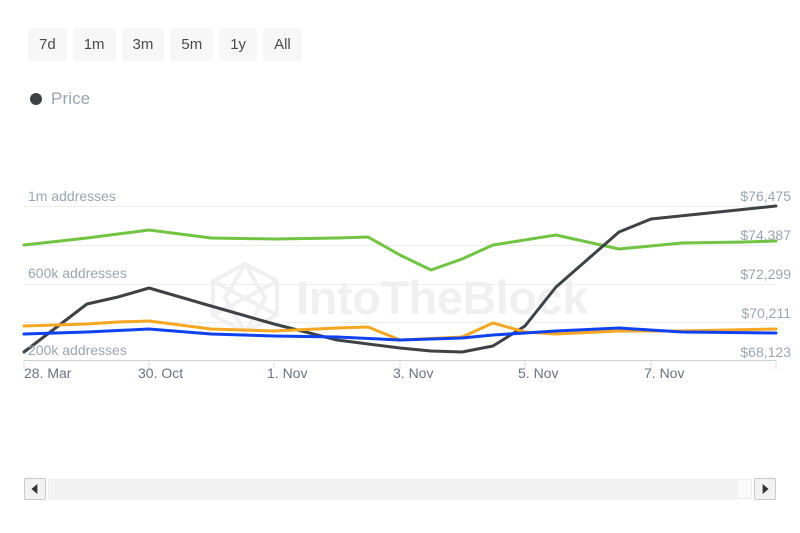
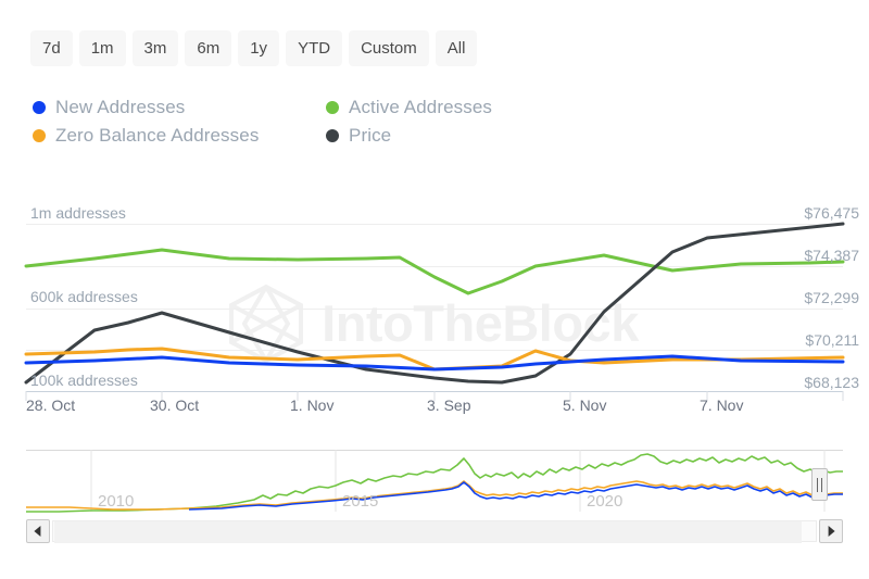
  7d
  1m
  3m
- 5m
+ 6m
  1y
+ YTD
+ Custom
  All
+ New Addresses
+ Active Addresses
+ Zero Balance Addresses
  Price
  IntoTheBlok
  1m addresses
  600k addresses
- 200k addresses
+ 100k addresses
  $76,475
  $74,387
  $72,299
  $70,211
  $68,123
- 28. Mar
+ 28. Oct
  30. Oct
  1. Nov
- 3. Nov
+ 3. Sep
  5. Nov
  7. Nov
+ 2010
+ 2015
+ 2020
